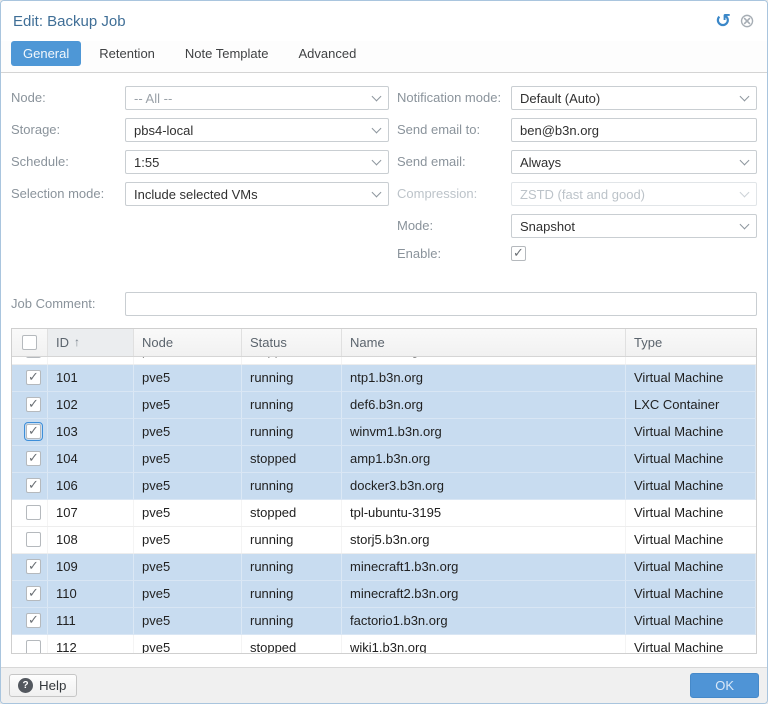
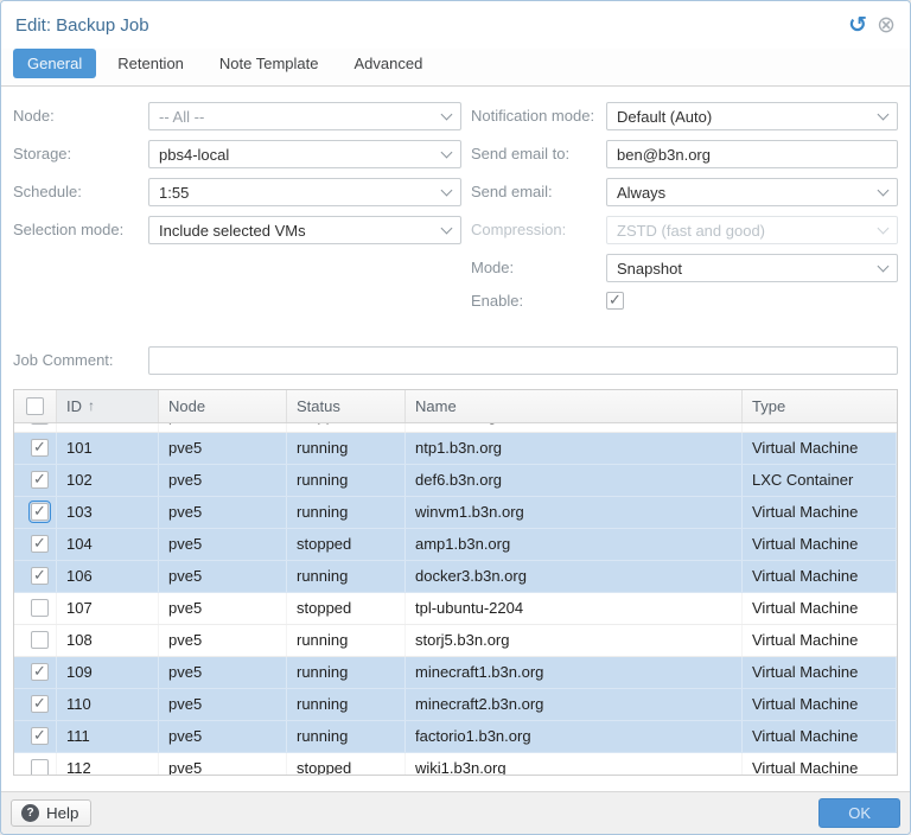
  Edit: Backup Job
  ↺
  ⊗
  General
  Retention
  Note Template
  Advanced
  Node:
  -- All --
  Storage:
  pbs4-local
  Schedule:
  1:55
  Selection mode:
  Include selected VMs
  Notification mode:
  Default (Auto)
  Send email to:
  ben@b3n.org
  Send email:
  Always
  Compression:
  ZSTD (fast and good)
  Mode:
  Snapshot
  Enable:
  Job Comment:
  ID
  ↑
  Node
  Status
  Name
  Type
  101
  pve5
  running
  ntp1.b3n.org
  Virtual Machine
  102
  pve5
  running
  def6.b3n.org
  LXC Container
  103
  pve5
  running
  winvm1.b3n.org
  Virtual Machine
  104
  pve5
  stopped
  amp1.b3n.org
  Virtual Machine
  106
  pve5
  running
  docker3.b3n.org
  Virtual Machine
  107
  pve5
  stopped
- tpl-ubuntu-3195
+ tpl-ubuntu-2204
  Virtual Machine
  108
  pve5
  running
  storj5.b3n.org
  Virtual Machine
  109
  pve5
  running
  minecraft1.b3n.org
  Virtual Machine
  110
  pve5
  running
  minecraft2.b3n.org
  Virtual Machine
  111
  pve5
  running
  factorio1.b3n.org
  Virtual Machine
  112
  pve5
  stopped
  wiki1.b3n.org
  Virtual Machine
  ?
  Help
  OK
